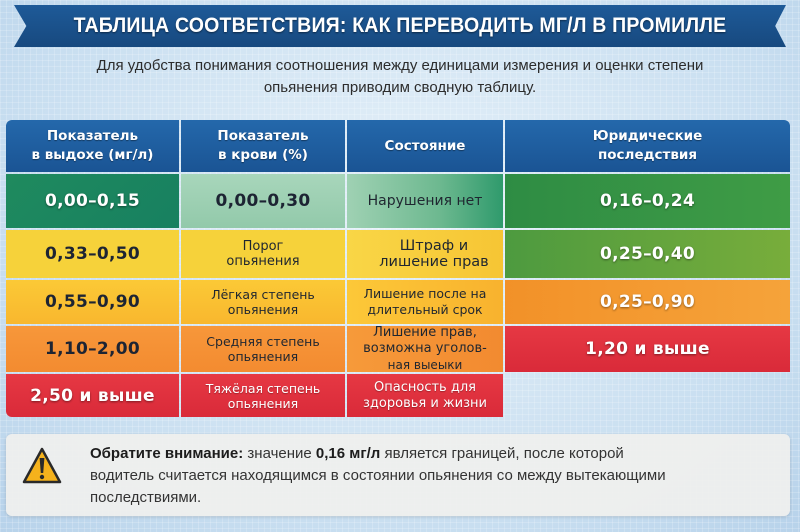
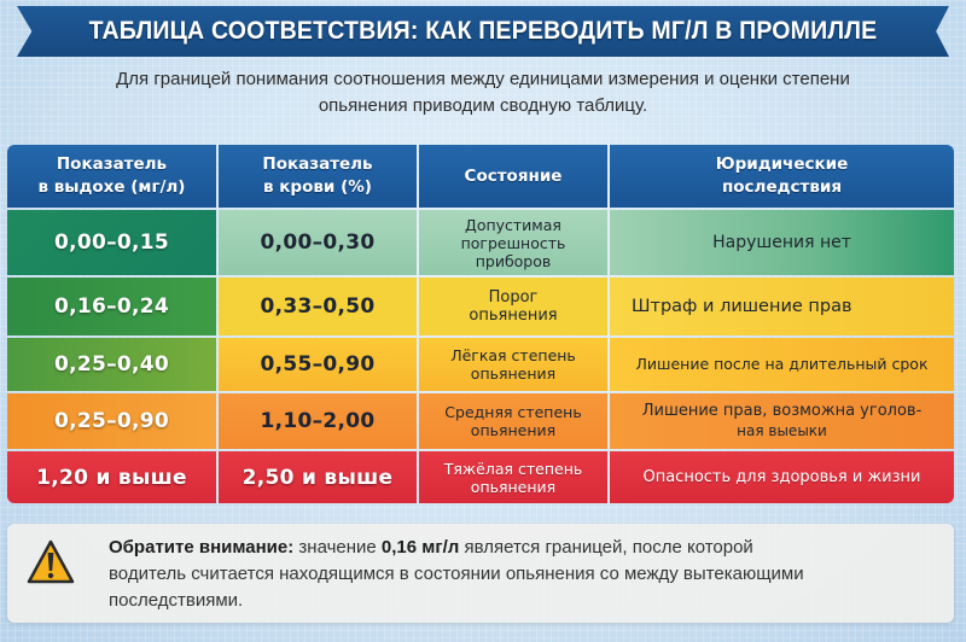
  ТАБЛИЦА СООТВЕТСТВИЯ: КАК ПЕРЕВОДИТЬ МГ/Л В ПРОМИЛЛЕ
- Для удобства понимания соотношения между единицами измерения и оценки степени
+ Для границей понимания соотношения между единицами измерения и оценки степени
  опьянения приводим сводную таблицу.
  Показатель
  в выдохе (мг/л)
  Показатель
  в крови (%)
  Состояние
  Юридические
  последствия
  0,00–0,15
  0,00–0,30
+ Допустимая
+ погрешность
+ приборов
  Нарушения нет
  0,16–0,24
  0,33–0,50
  Порог
  опьянения
  Штраф и лишение прав
  0,25–0,40
  0,55–0,90
  Лёгкая степень
  опьянения
  Лишение после на длительный срок
  0,25–0,90
  1,10–2,00
  Средняя степень
  опьянения
  Лишение прав, возможна уголов-
  ная выеыки
  1,20 и выше
  2,50 и выше
  Тяжёлая степень
  опьянения
  Опасность для здоровья и жизни
  Обратите внимание: значение 0,16 мг/л является границей, после которой
  водитель считается находящимся в состоянии опьянения со между вытекающими
  последствиями.
